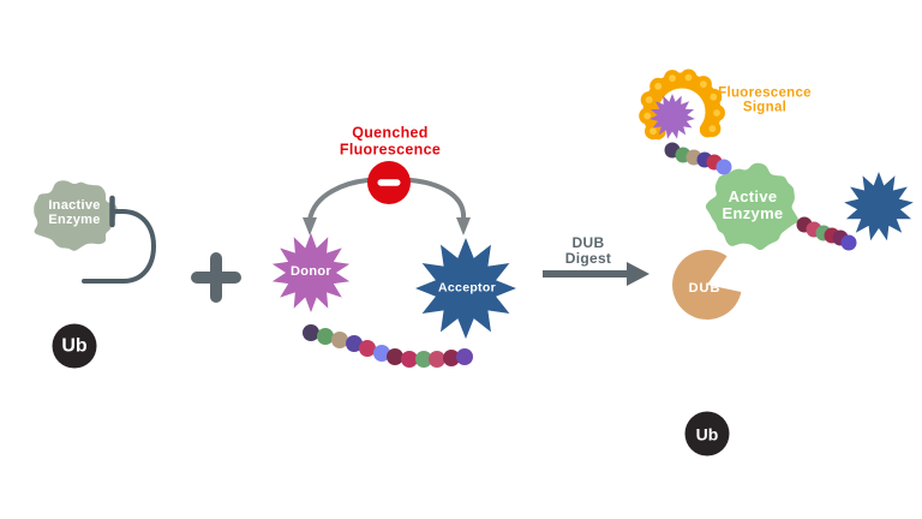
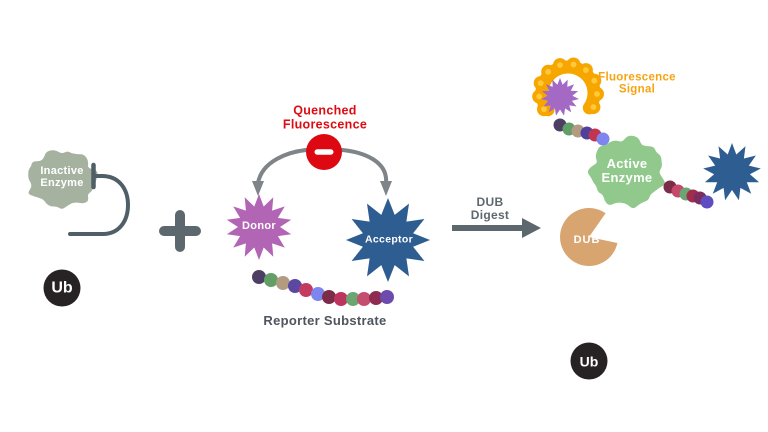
  Inactive
  Enzyme
  Ub
  Quenched
  Fluorescence
  Donor
  Acceptor
+ Reporter Substrate
  DUB
  Digest
  Fluorescence
  Signal
  Active
  Enzyme
  DUB
  Ub
